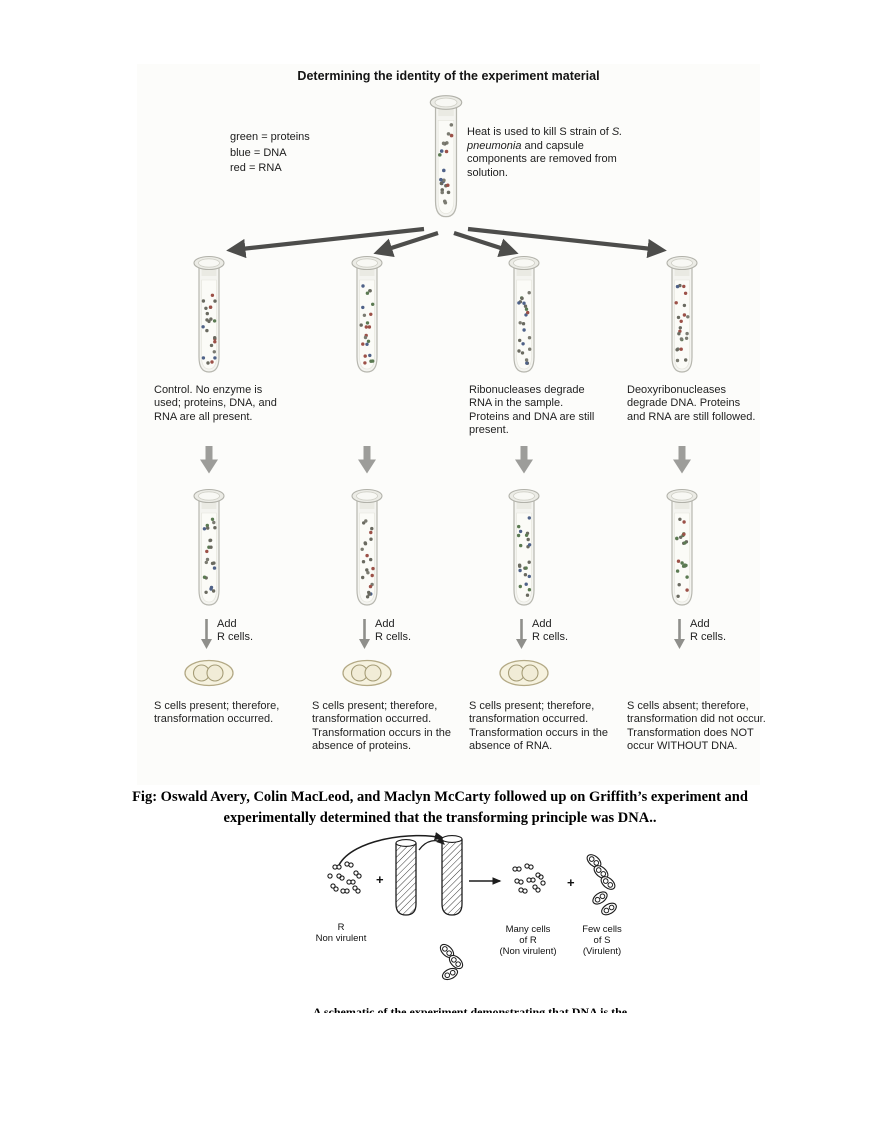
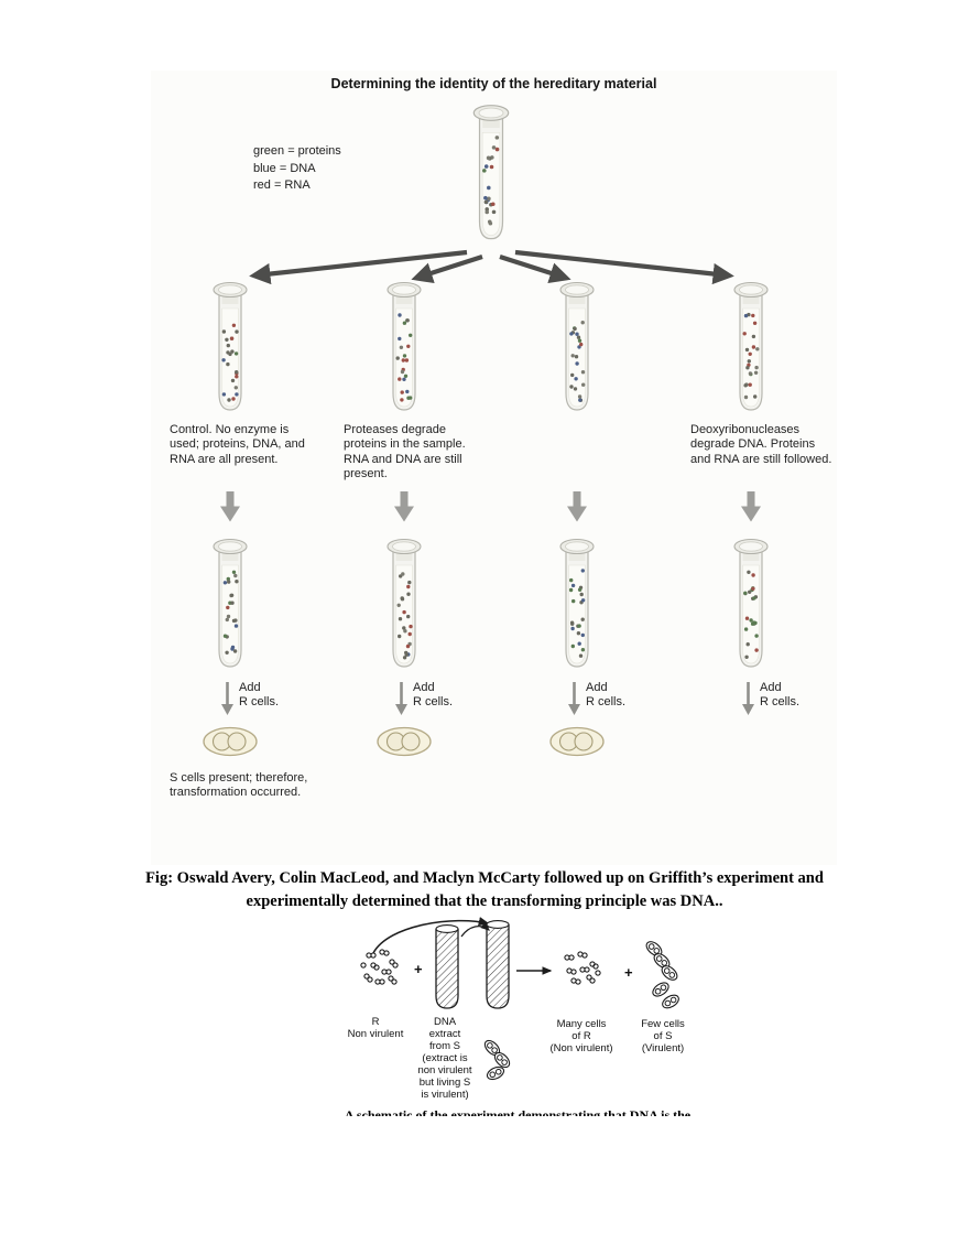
- Determining the identity of the experiment material
+ Determining the identity of the hereditary material
  green = proteins
  blue = DNA
  red = RNA
- Heat is used to kill S strain of S. pneumonia and capsule components are removed from solution.
  Control. No enzyme is used; proteins, DNA, and RNA are all present.
  Add
  R cells.
  S cells present; therefore, transformation occurred.
+ Proteases degrade proteins in the sample. RNA and DNA are still present.
  Add
  R cells.
- S cells present; therefore, transformation occurred. Transformation occurs in the absence of proteins.
- Ribonucleases degrade RNA in the sample. Proteins and DNA are still present.
  Add
  R cells.
- S cells present; therefore, transformation occurred. Transformation occurs in the absence of RNA.
  Deoxyribonucleases degrade DNA. Proteins and RNA are still followed.
  Add
  R cells.
- S cells absent; therefore, transformation did not occur. Transformation does NOT occur WITHOUT DNA.
  Fig: Oswald Avery, Colin MacLeod, and Maclyn McCarty followed up on Griffith’s experiment and
  experimentally determined that the transforming principle was DNA..
  +
  +
  R
  Non virulent
+ DNA
+ extract
+ from S
+ (extract is
+ non virulent
+ but living S
+ is virulent)
  Many cells
  of R
  (Non virulent)
  Few cells
  of S
  (Virulent)
  A schematic of the experiment demonstrating that DNA is the
